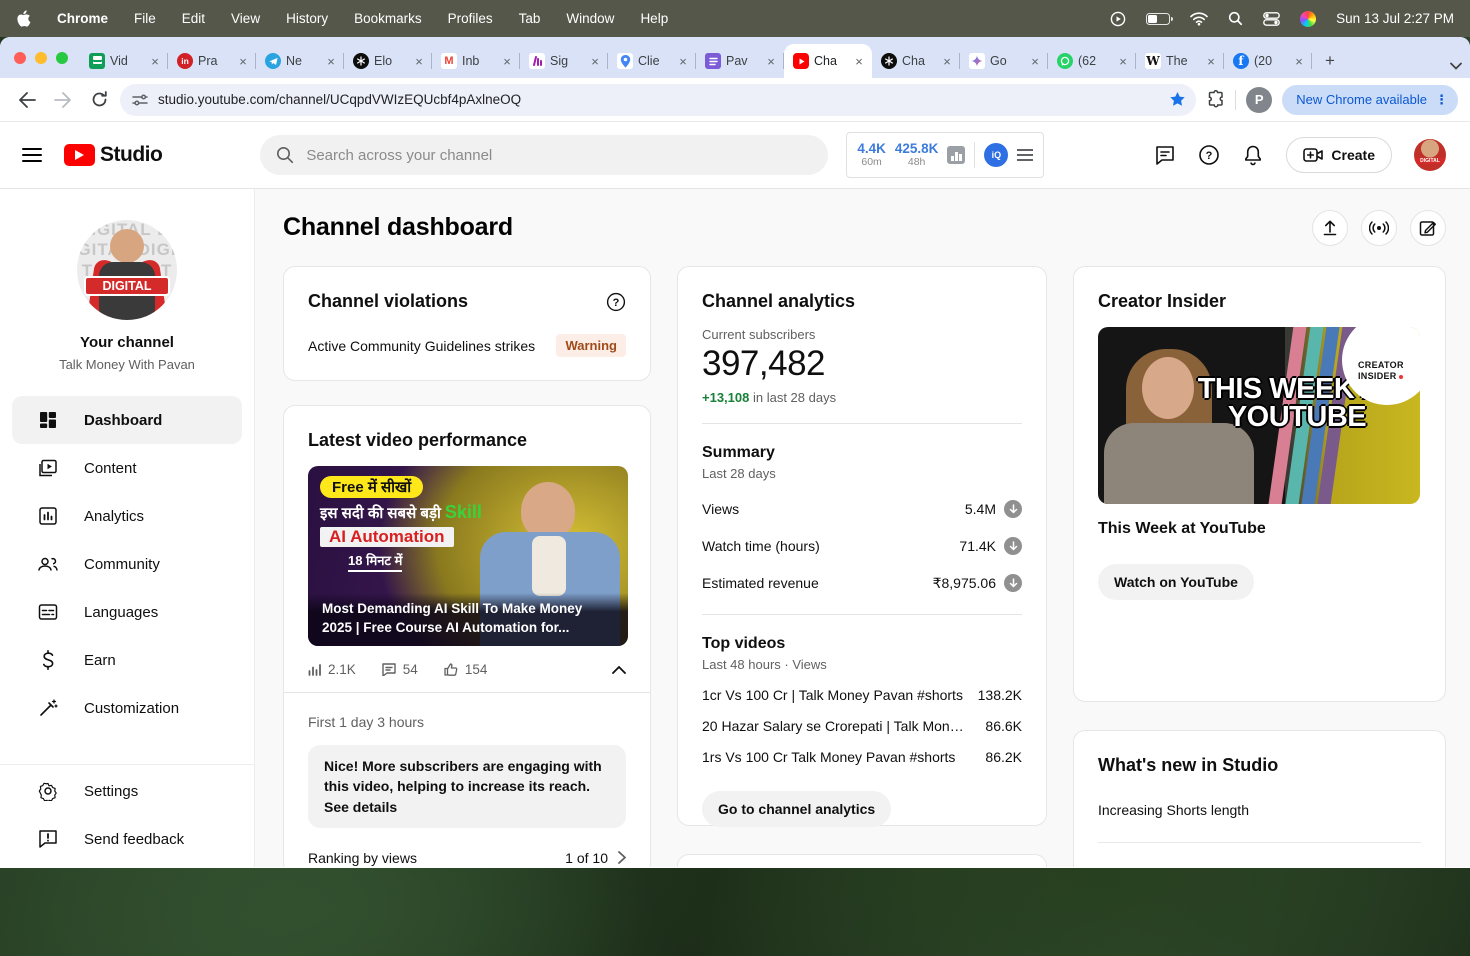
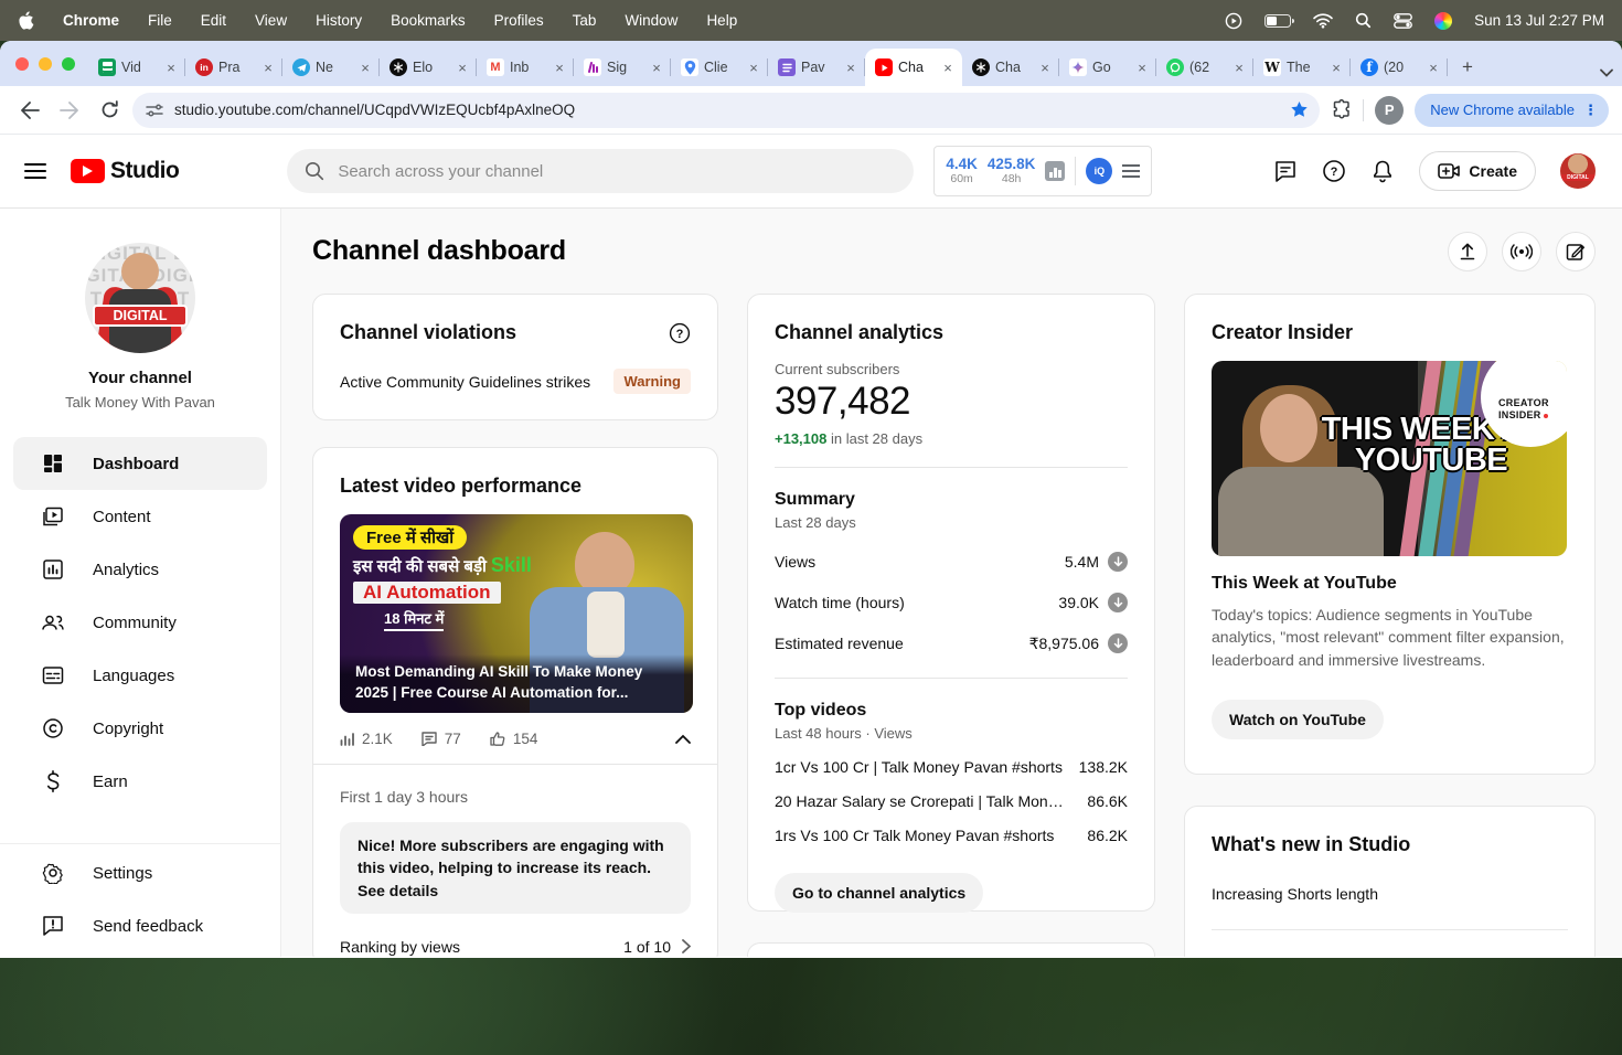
  Chrome
  File
  Edit
  View
  History
  Bookmarks
  Profiles
  Tab
  Window
  Help
  Sun 13 Jul 2:27 PM
  Vid
  ×
  in
  Pra
  ×
  Ne
  ×
  Elo
  ×
  M
  Inb
  ×
  Sig
  ×
  Clie
  ×
  Pav
  ×
  Cha
  ×
  Cha
  ×
  Go
  ×
  (62
  ×
  W
  The
  ×
  f
  (20
  ×
  +
  studio.youtube.com/channel/UCqpdVWIzEQUcbf4pAxlneOQ
  P
  New Chrome available
  ⋮
  Studio
  Search across your channel
  4.4K
  60m
  425.8K
  48h
  iQ
  ?
  Create
  DIGITAL
  Your channel
  Talk Money With Pavan
  Dashboard
  Content
  Analytics
  Community
  Languages
+ Copyright
  Earn
- Customization
  Settings
  Send feedback
  Channel dashboard
  Channel violations
  ?
  Active Community Guidelines strikes
  Warning
  Latest video performance
  Free में सीखों
  इस सदी की सबसे बड़ी Skill
  AI Automation
  18 मिनट में
  Most Demanding AI Skill To Make Money
  2025 | Free Course AI Automation for...
  2.1K
- 54
+ 77
  154
  First 1 day 3 hours
  Nice! More subscribers are engaging with this video, helping to increase its reach. See details
  Ranking by views
  1 of 10
  Channel analytics
  Current subscribers
  397,482
  +13,108 in last 28 days
  Summary
  Last 28 days
  Views
  5.4M
  Watch time (hours)
- 71.4K
+ 39.0K
  Estimated revenue
  ₹8,975.06
  Top videos
  Last 48 hours · Views
  1cr Vs 100 Cr | Talk Money Pavan #shorts
  138.2K
  20 Hazar Salary se Crorepati | Talk Money Pa
  86.6K
  1rs Vs 100 Cr Talk Money Pavan #shorts
  86.2K
  Go to channel analytics
  Creator Insider
  THIS WEEK
  YOUTUBE
  CREATOR
  INSIDER
  This Week at YouTube
+ Today's topics: Audience segments in YouTube analytics, "most relevant" comment filter expansion, leaderboard and immersive livestreams.
  Watch on YouTube
  What's new in Studio
  Increasing Shorts length
